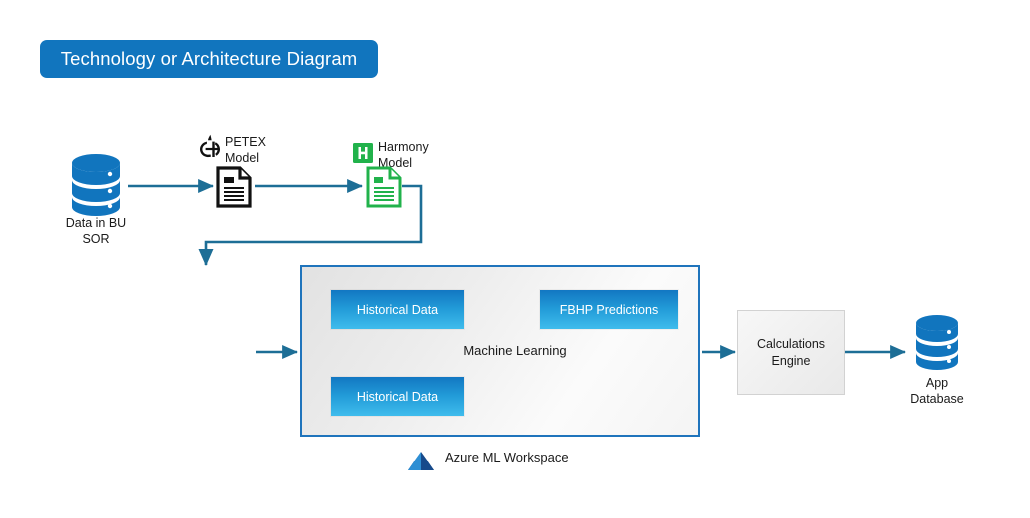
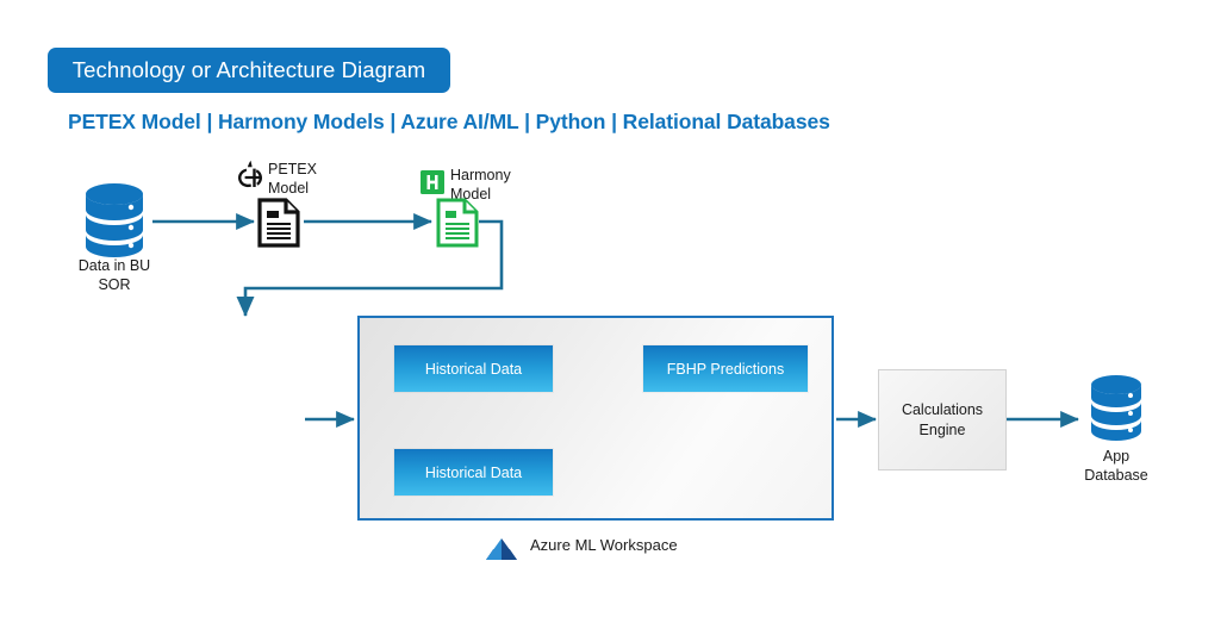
  Technology or Architecture Diagram
+ PETEX Model | Harmony Models | Azure AI/ML | Python | Relational Databases
  Data in BU
  SOR
  PETEX
  Model
  Harmony
  Model
  Historical Data
  FBHP Predictions
- Machine Learning
  Historical Data
  Azure ML Workspace
  Calculations
  Engine
  App
  Database
